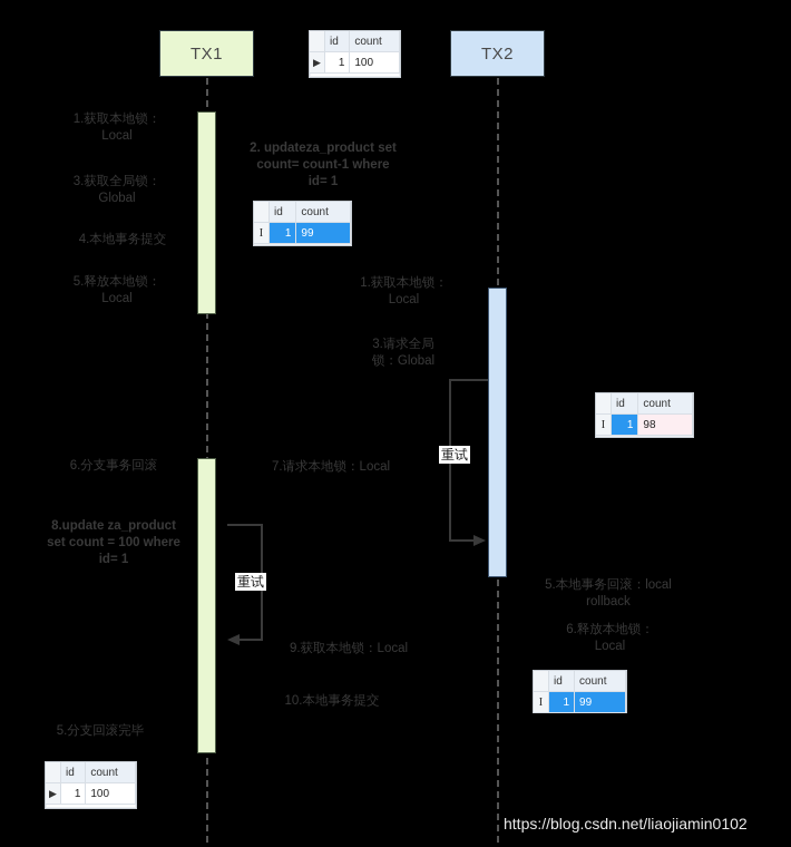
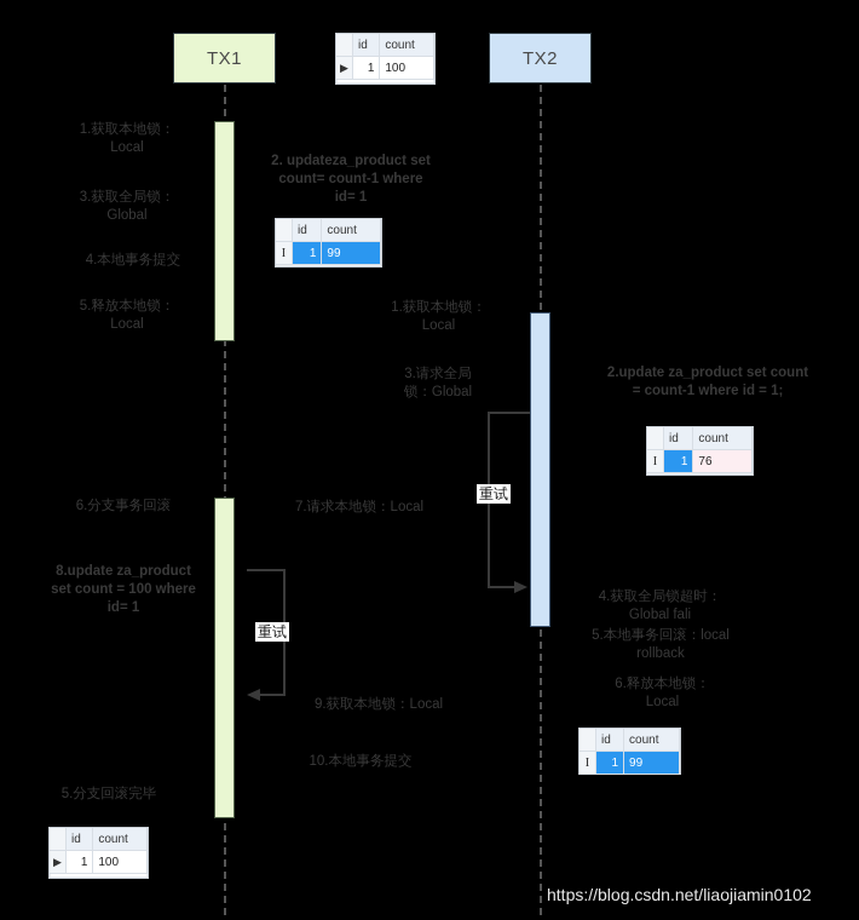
  TX1
  TX2
  重试
  重试
  1.获取本地锁：
  Local
  3.获取全局锁：
  Global
  4.本地事务提交
  5.释放本地锁：
  Local
  6.分支事务回滚
  8.update za_product
  set count = 100 where
  id= 1
  5.分支回滚完毕
  2. updateza_product set
  count= count-1 where
  id= 1
  7.请求本地锁：Local
  9.获取本地锁：Local
  10.本地事务提交
  1.获取本地锁：
  Local
  3.请求全局
  锁：Global
+ 2.update za_product set count
+ = count-1 where id = 1;
+ 4.获取全局锁超时：
+ Global fali
  5.本地事务回滚：local
  rollback
  6.释放本地锁：
  Local
  	id	count
  ▶	1	100
  	id	count
  I	1	99
  	id	count
- I	1	98
+ I	1	76
  	id	count
  I	1	99
  	id	count
  ▶	1	100
  https://blog.csdn.net/liaojiamin0102
